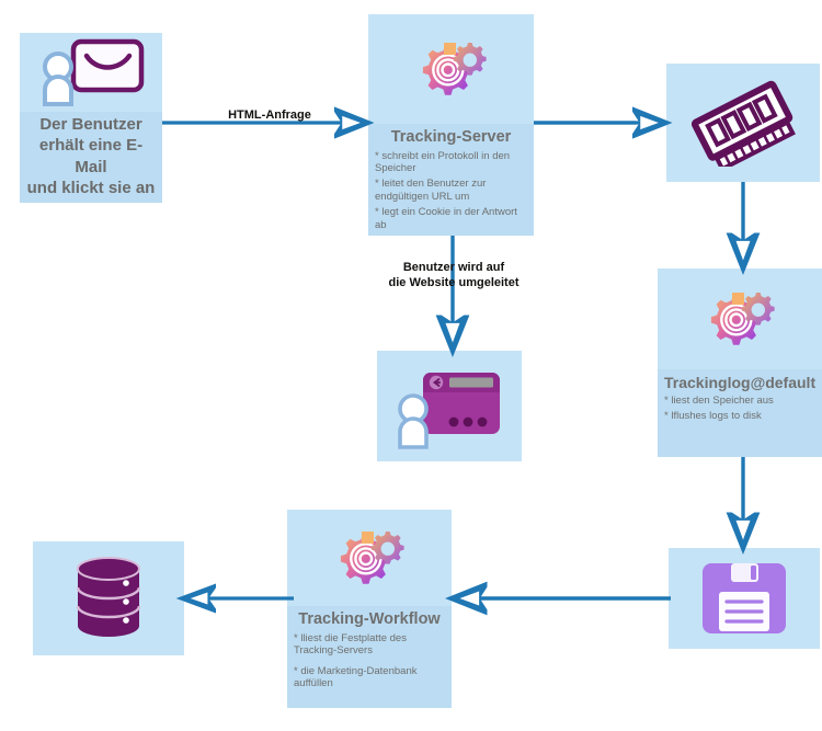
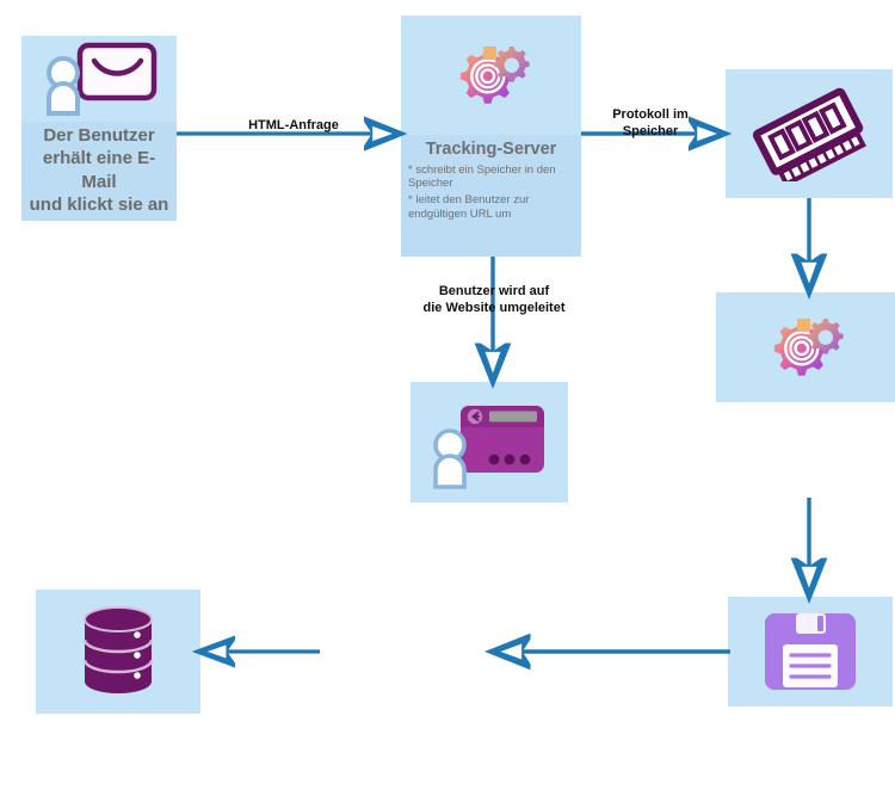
  HTML-Anfrage
+ Protokoll im
+ Speicher
  Benutzer wird auf
  die Website umgeleitet
  Der Benutzer
  erhält eine E-Mail
  und klickt sie an
  Tracking-Server
- * schreibt ein Protokoll in den Speicher
+ * schreibt ein Speicher in den Speicher
  * leitet den Benutzer zur endgültigen URL um
- * legt ein Cookie in der Antwort ab
- Trackinglog@default
- * liest den Speicher aus
- * lflushes logs to disk
- Tracking-Workflow
- * lliest die Festplatte des Tracking-Servers
- * die Marketing-Datenbank auffüllen
